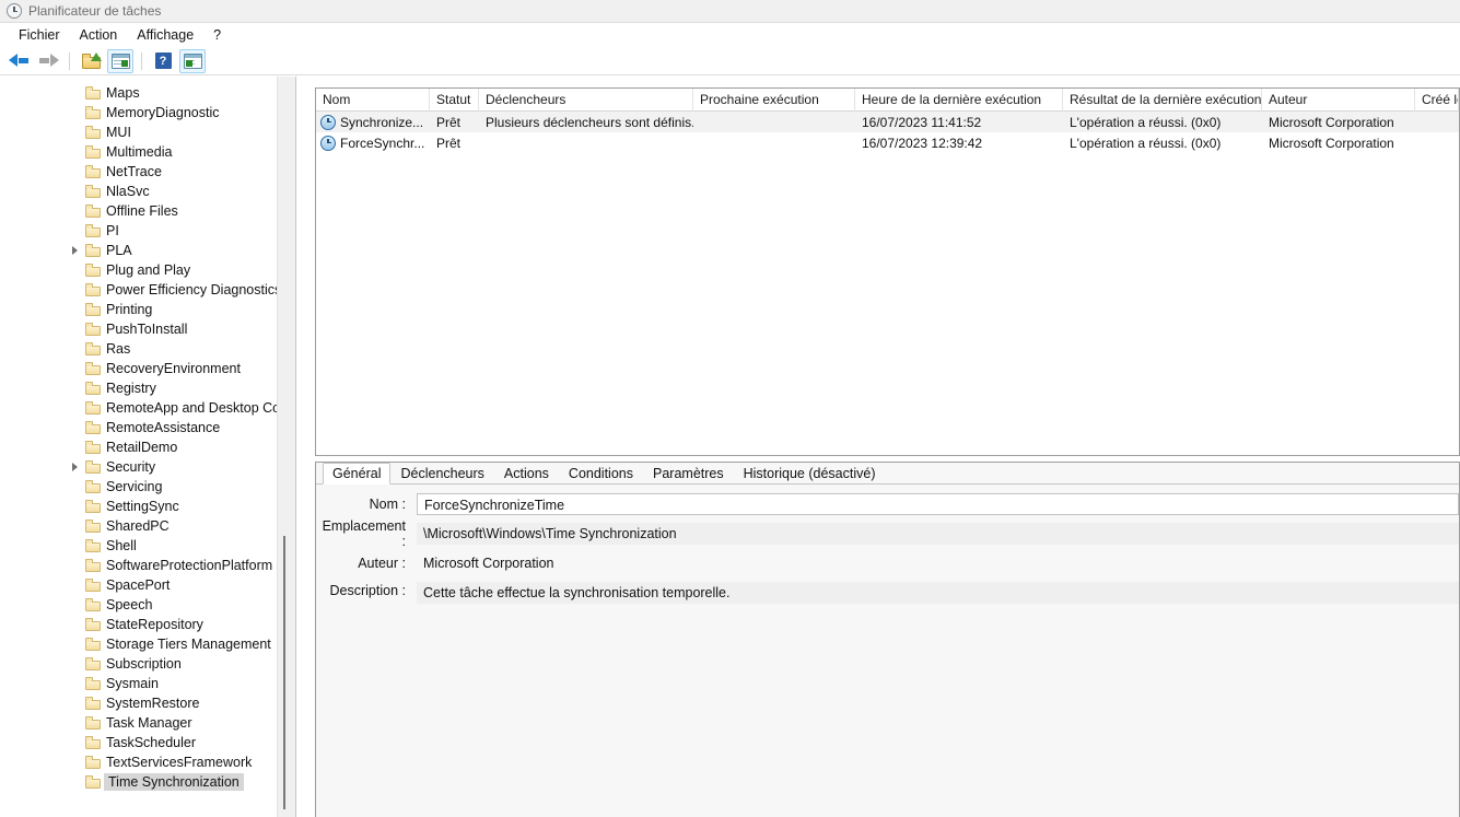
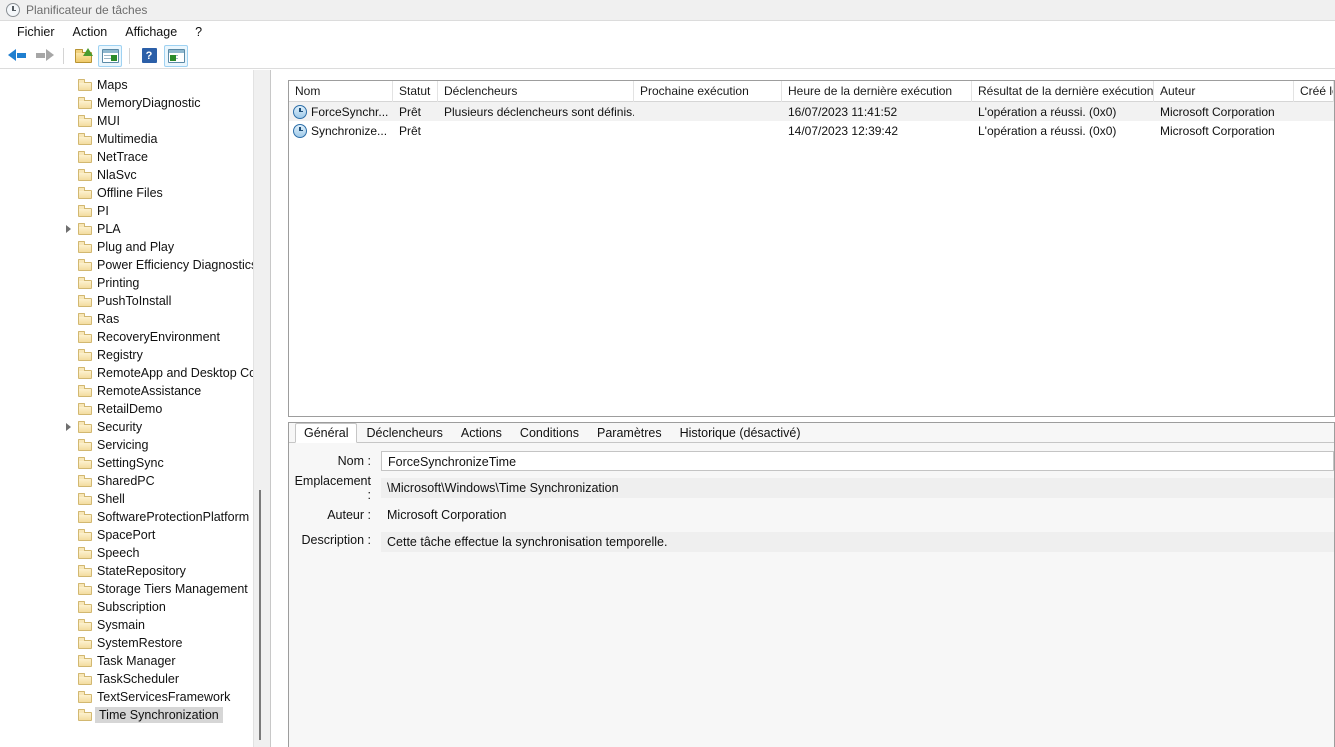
  Planificateur de tâches
  Fichier
  Action
  Affichage
  ?
  ?
  Maps
  MemoryDiagnostic
  MUI
  Multimedia
  NetTrace
  NlaSvc
  Offline Files
  PI
  PLA
  Plug and Play
  Power Efficiency Diagnostic
  Printing
  PushToInstall
  Ras
  RecoveryEnvironment
  Registry
  RemoteAssistance
  RetailDemo
  Security
  Servicing
  SettingSync
  SharedPC
  Shell
  SoftwareProtectionPlatform
  SpacePort
  Speech
  StateRepository
  Storage Tiers Management
  Subscription
  Sysmain
  SystemRestore
  Task Manager
  TaskScheduler
  TextServicesFramework
  Time Synchronization
  Nom
  Statut
  Déclencheurs
  Prochaine exécution
  Heure de la dernière exécution
  Résultat de la dernière exécution
  Auteur
  Créé l
- Synchronize...
+ ForceSynchr...
  Prêt
  Plusieurs déclencheurs sont définis.
  16/07/2023 11:41:52
  L'opération a réussi. (0x0)
  Microsoft Corporation
- ForceSynchr...
+ Synchronize...
  Prêt
- 16/07/2023 12:39:42
+ 14/07/2023 12:39:42
  L'opération a réussi. (0x0)
  Microsoft Corporation
  Général
  Déclencheurs
  Actions
  Conditions
  Paramètres
  Historique (désactivé)
  Nom :
  ForceSynchronizeTime
  Emplacement :
  \Microsoft\Windows\Time Synchronization
  Auteur :
  Microsoft Corporation
  Description :
  Cette tâche effectue la synchronisation temporelle.
